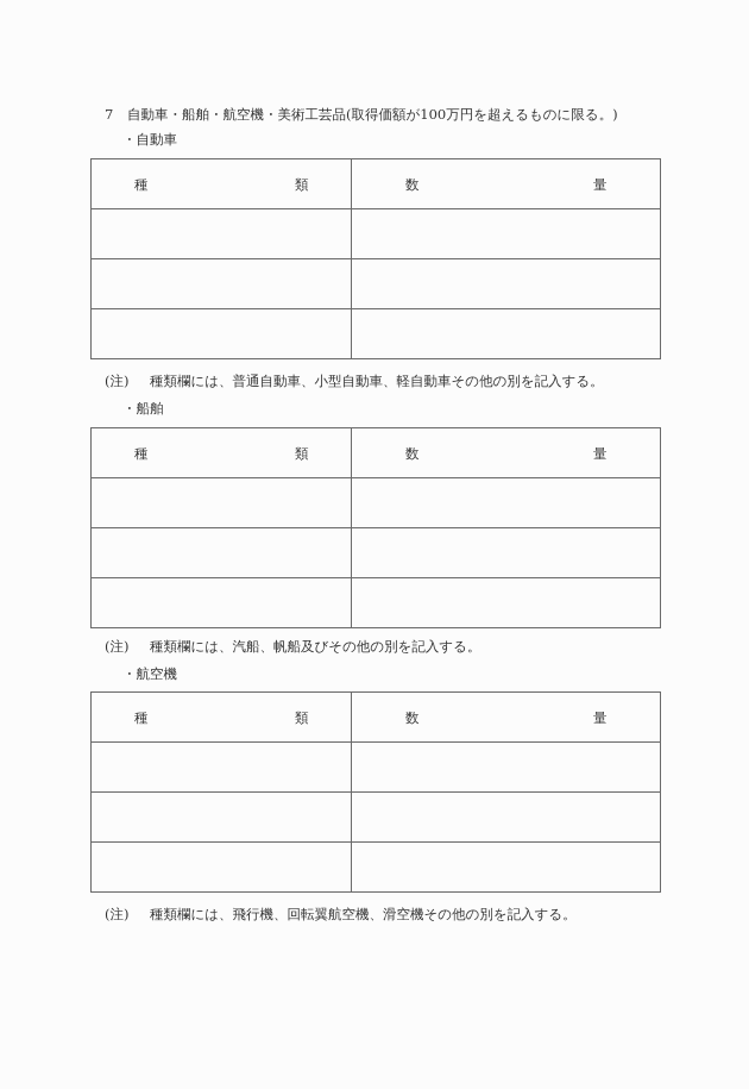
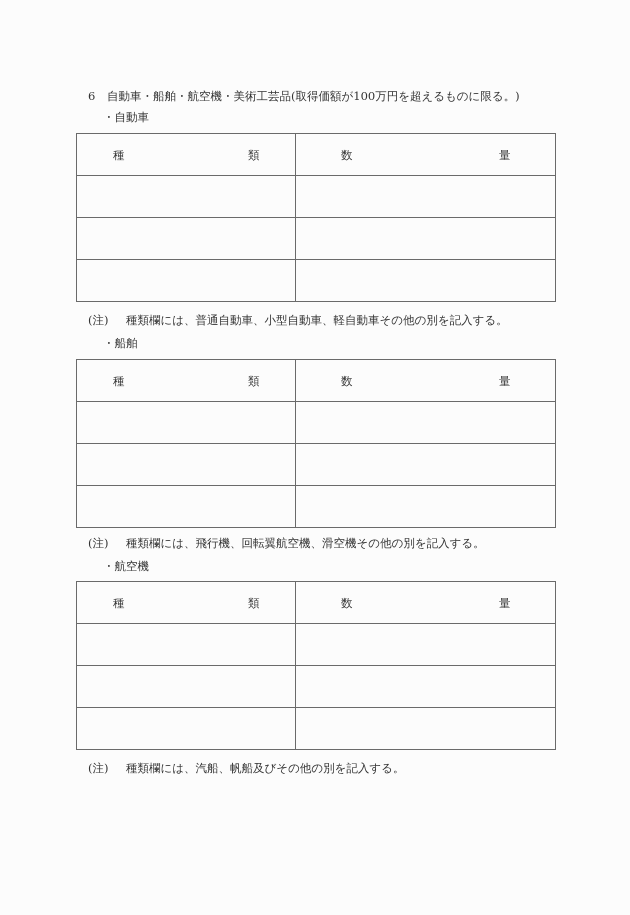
- 7 自動車・船舶・航空機・美術工芸品(取得価額が100万円を超えるものに限る。)
+ 6 自動車・船舶・航空機・美術工芸品(取得価額が100万円を超えるものに限る。)
  ・自動車
  種 類	数 量
  (注) 種類欄には、普通自動車、小型自動車、軽自動車その他の別を記入する。
  ・船舶
  種 類	数 量
- (注) 種類欄には、汽船、帆船及びその他の別を記入する。
+ (注) 種類欄には、飛行機、回転翼航空機、滑空機その他の別を記入する。
  ・航空機
  種 類	数 量
- (注) 種類欄には、飛行機、回転翼航空機、滑空機その他の別を記入する。
+ (注) 種類欄には、汽船、帆船及びその他の別を記入する。
